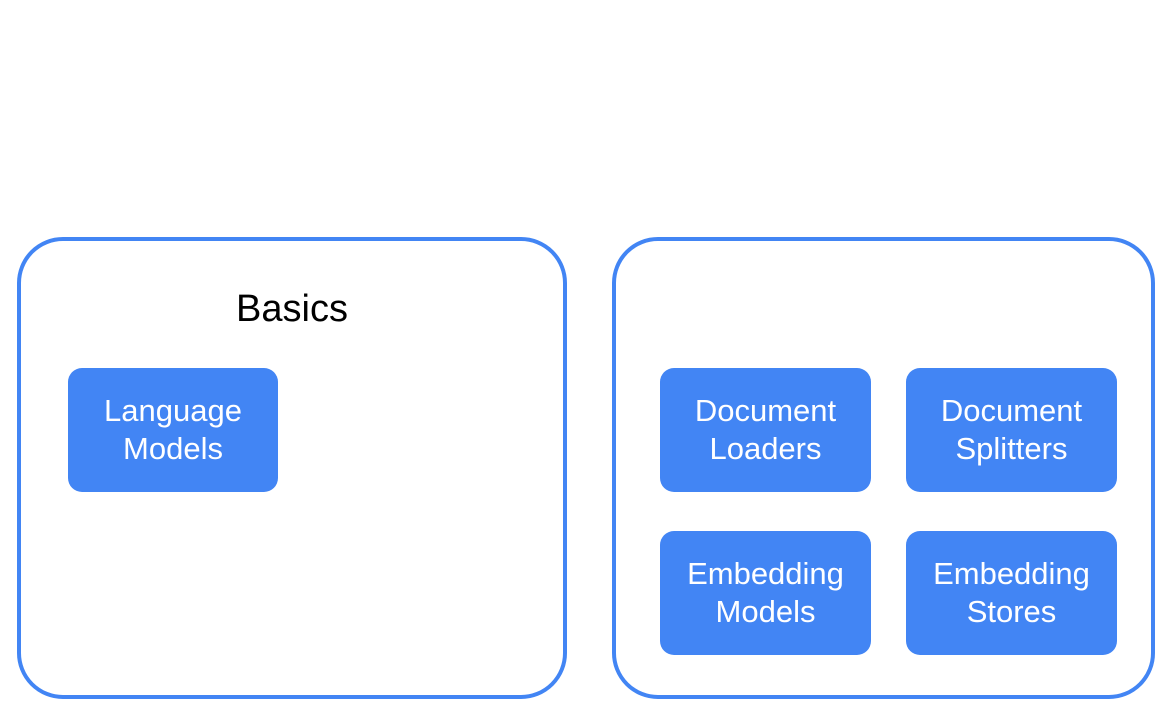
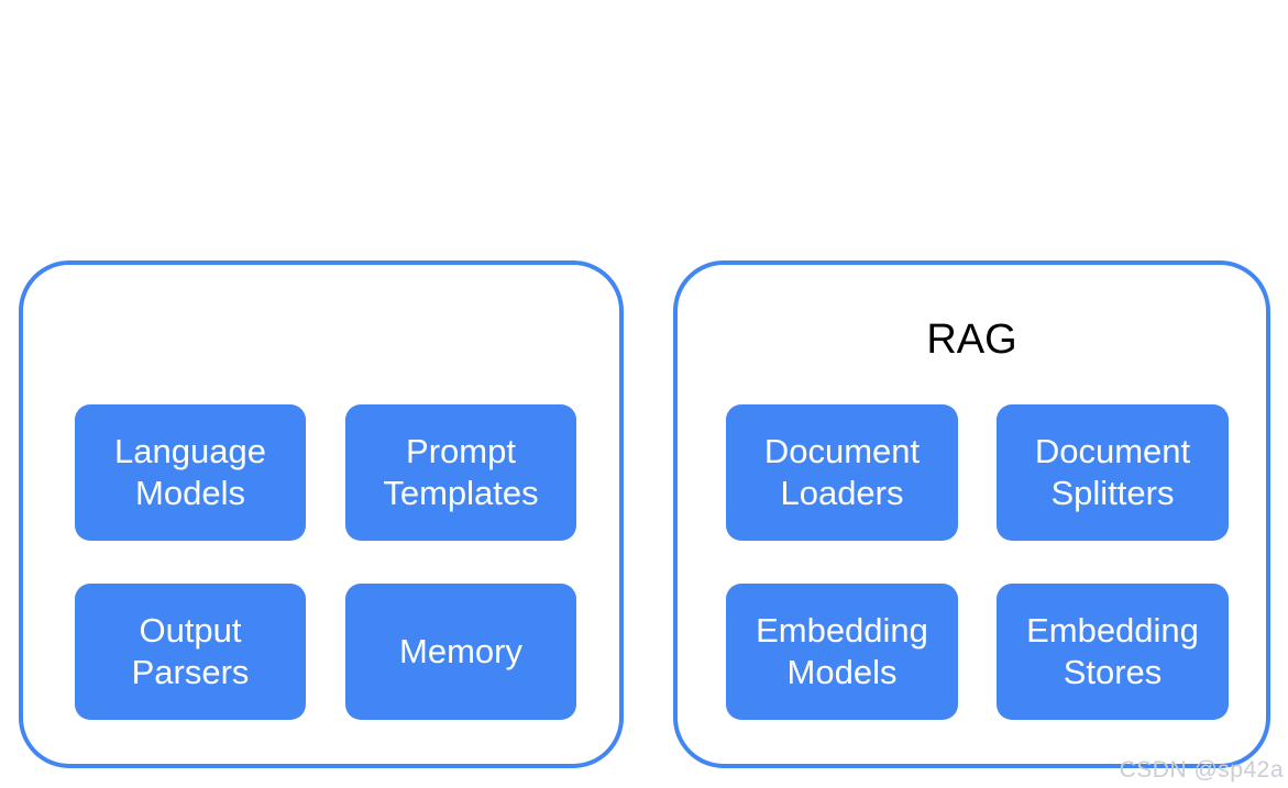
- Basics
  Language
  Models
+ Prompt
+ Templates
+ Output
+ Parsers
+ Memory
+ RAG
  Document
  Loaders
  Document
  Splitters
  Embedding
  Models
  Embedding
  Stores
+ CSDN @sp42a
